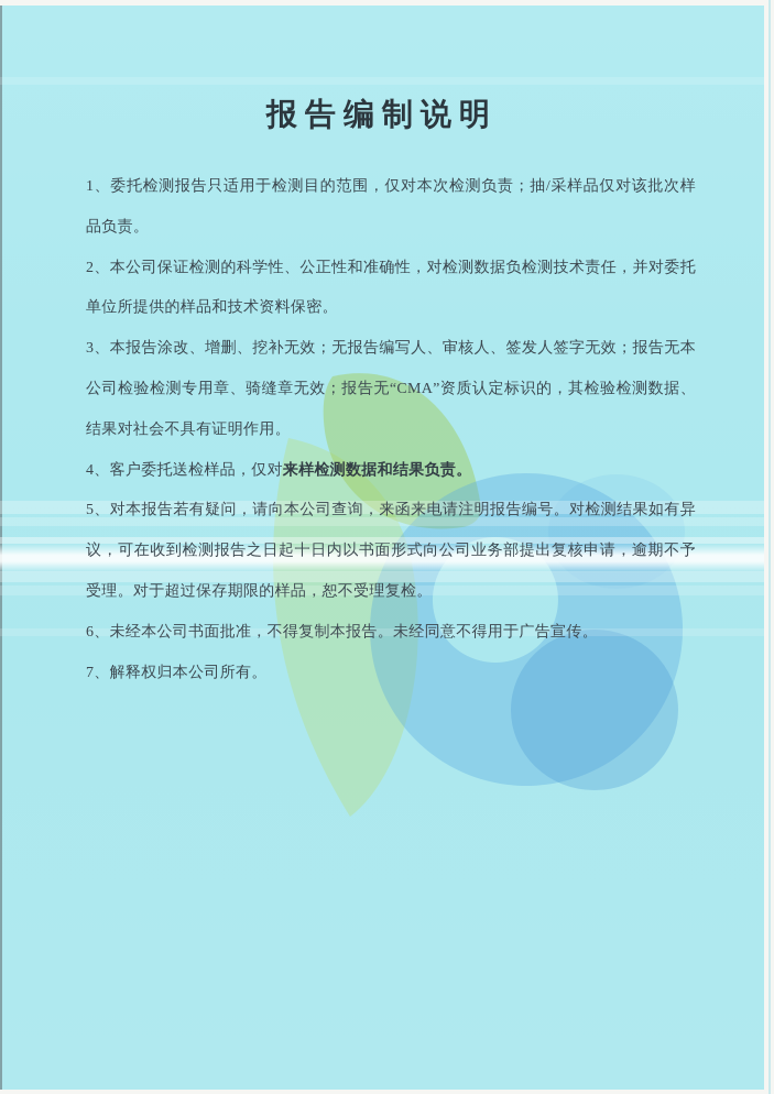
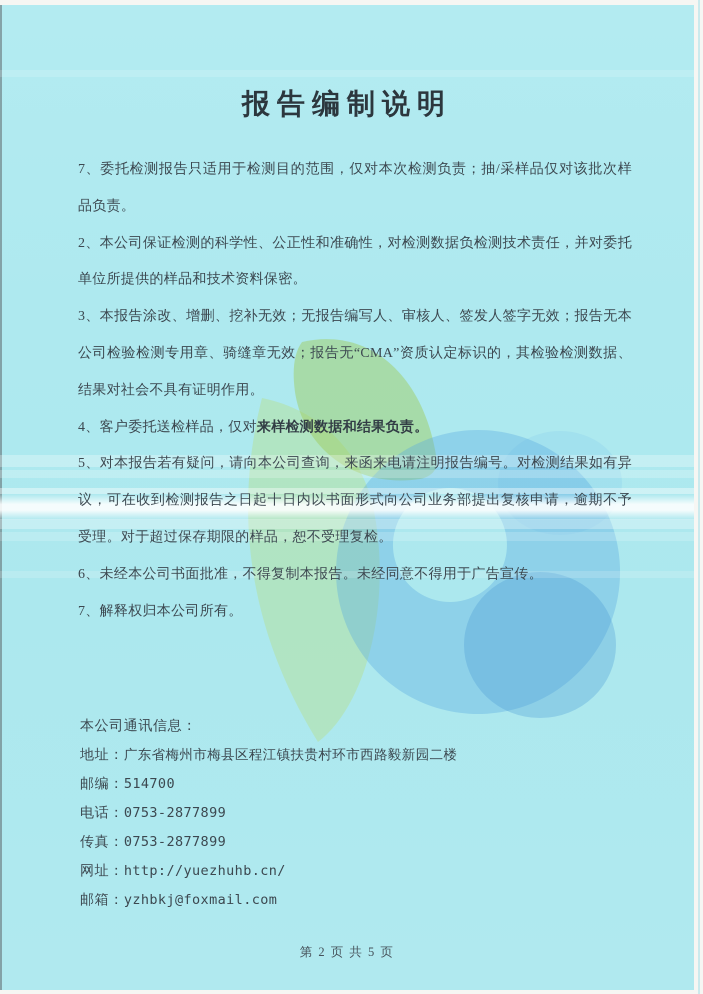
  报告编制说明
- 1、委托检测报告只适用于检测目的范围，仅对本次检测负责；抽/采样品仅对该批次样品负责。
+ 7、委托检测报告只适用于检测目的范围，仅对本次检测负责；抽/采样品仅对该批次样品负责。
  2、本公司保证检测的科学性、公正性和准确性，对检测数据负检测技术责任，并对委托单位所提供的样品和技术资料保密。
  3、本报告涂改、增删、挖补无效；无报告编写人、审核人、签发人签字无效；报告无本公司检验检测专用章、骑缝章无效；报告无“CMA”资质认定标识的，其检验检测数据、结果对社会不具有证明作用。
  4、客户委托送检样品，仅对来样检测数据和结果负责。
  5、对本报告若有疑问，请向本公司查询，来函来电请注明报告编号。对检测结果如有异议，可在收到检测报告之日起十日内以书面形式向公司业务部提出复核申请，逾期不予受理。对于超过保存期限的样品，恕不受理复检。
  6、未经本公司书面批准，不得复制本报告。未经同意不得用于广告宣传。
  7、解释权归本公司所有。
+ 本公司通讯信息：
+ 地址：广东省梅州市梅县区程江镇扶贵村环市西路毅新园二楼
+ 邮编：514700
+ 电话：0753-2877899
+ 传真：0753-2877899
+ 网址：http://yuezhuhb.cn/
+ 邮箱：yzhbkj@foxmail.com
+ 第 2 页 共 5 页
